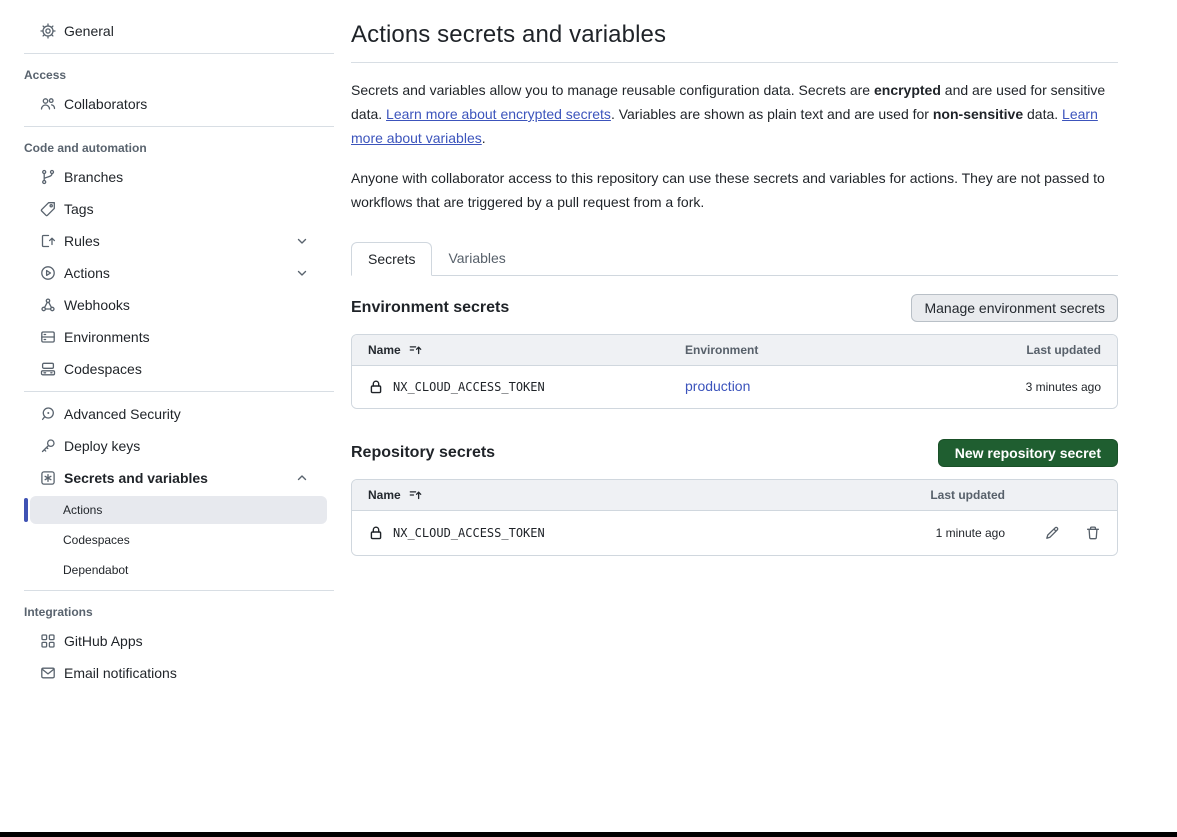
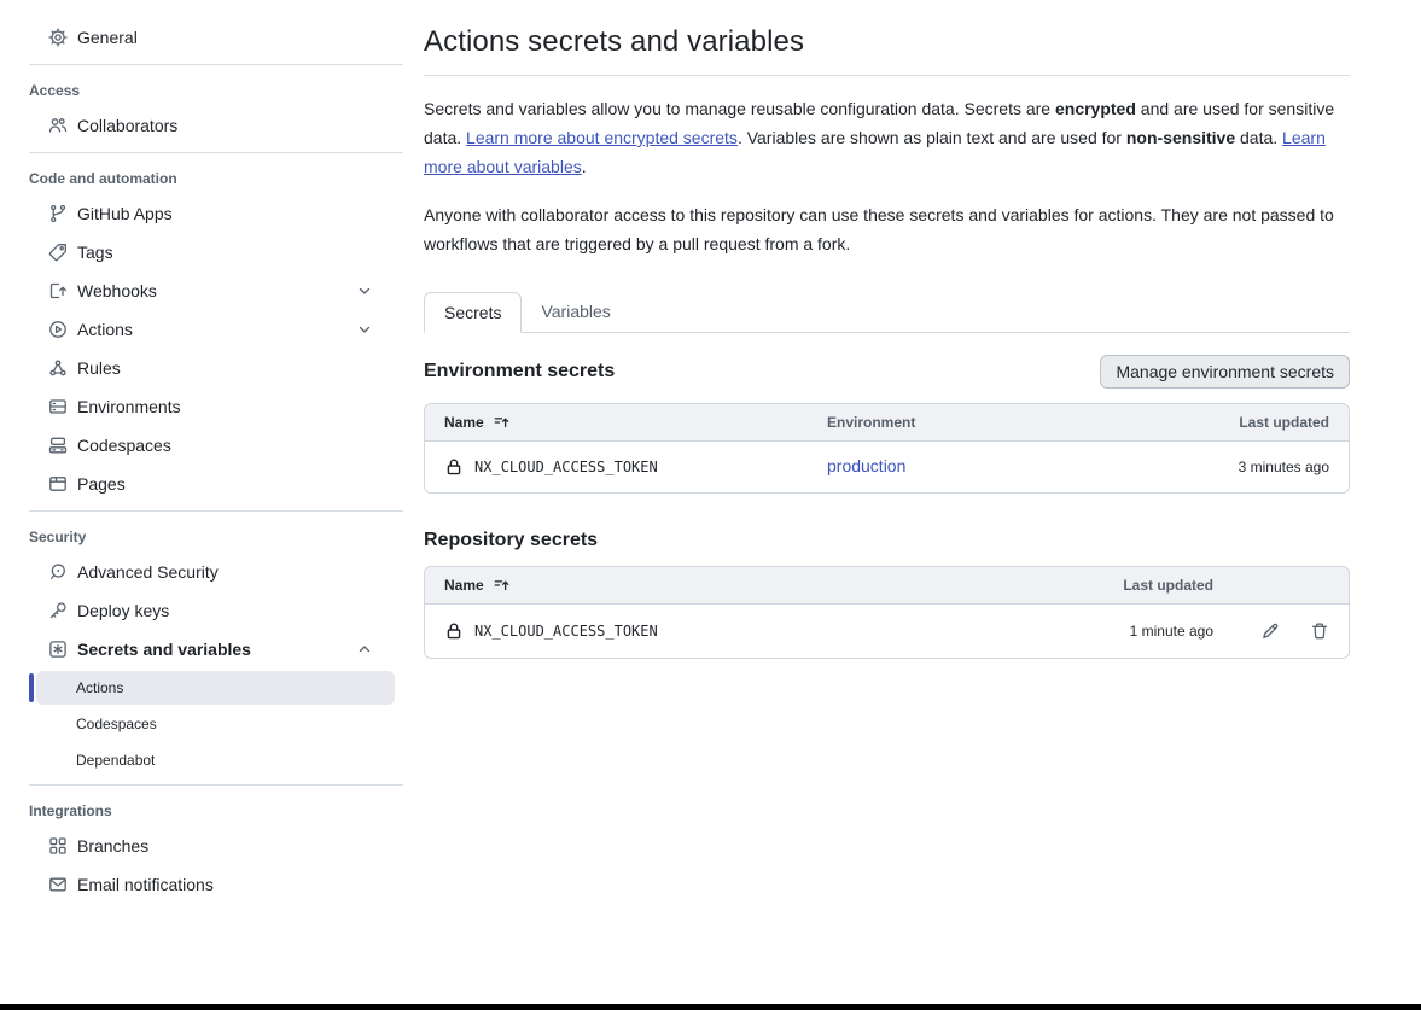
  General
  Access
  Collaborators
  Code and automation
- Branches
+ GitHub Apps
  Tags
- Rules
+ Webhooks
  Actions
- Webhooks
+ Rules
  Environments
  Codespaces
+ Pages
+ Security
  Advanced Security
  Deploy keys
  Secrets and variables
  Actions
  Codespaces
  Dependabot
  Integrations
- GitHub Apps
+ Branches
  Email notifications
  Actions secrets and variables
  Secrets and variables allow you to manage reusable configuration data. Secrets are encrypted and are used for sensitive data. Learn more about encrypted secrets. Variables are shown as plain text and are used for non-sensitive data. Learn more about variables.
  Anyone with collaborator access to this repository can use these secrets and variables for actions. They are not passed to workflows that are triggered by a pull request from a fork.
  Secrets
  Variables
  Environment secrets
  Manage environment secrets
  Name
  Environment
  Last updated
  NX_CLOUD_ACCESS_TOKEN
  production
  3 minutes ago
  Repository secrets
- New repository secret
  Name
  Last updated
  NX_CLOUD_ACCESS_TOKEN
  1 minute ago
